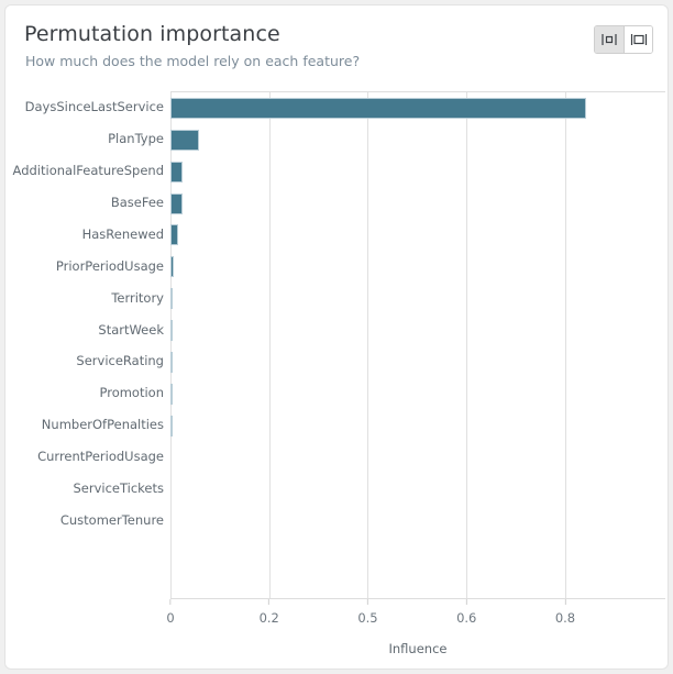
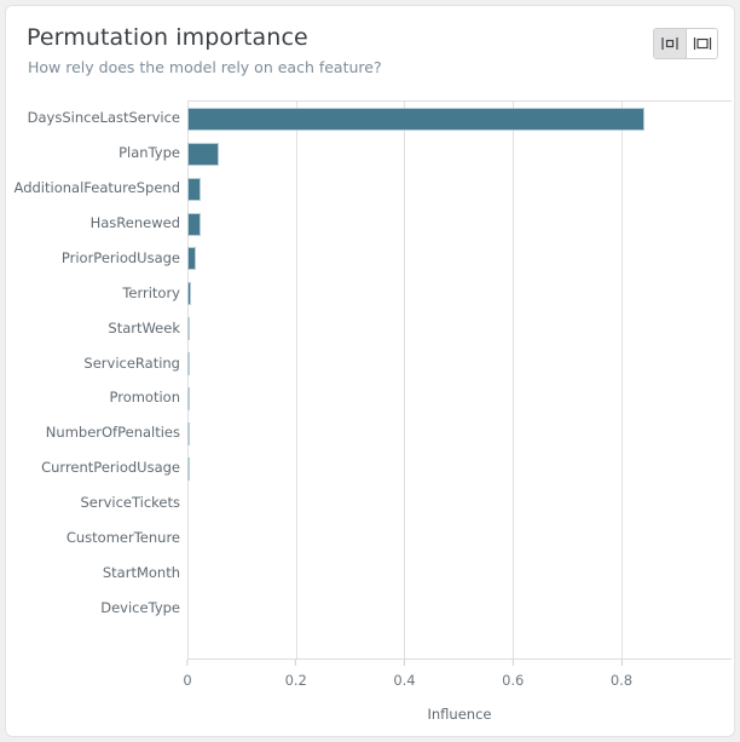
  Permutation importance
- How much does the model rely on each feature?
+ How rely does the model rely on each feature?
  DaysSinceLastService
  PlanType
  AdditionalFeatureSpend
- BaseFee
  HasRenewed
  PriorPeriodUsage
  Territory
  StartWeek
  ServiceRating
  Promotion
  NumberOfPenalties
  CurrentPeriodUsage
  ServiceTickets
  CustomerTenure
+ StartMonth
+ DeviceType
  0
  0.2
- 0.5
+ 0.4
  0.6
  0.8
  Influence
